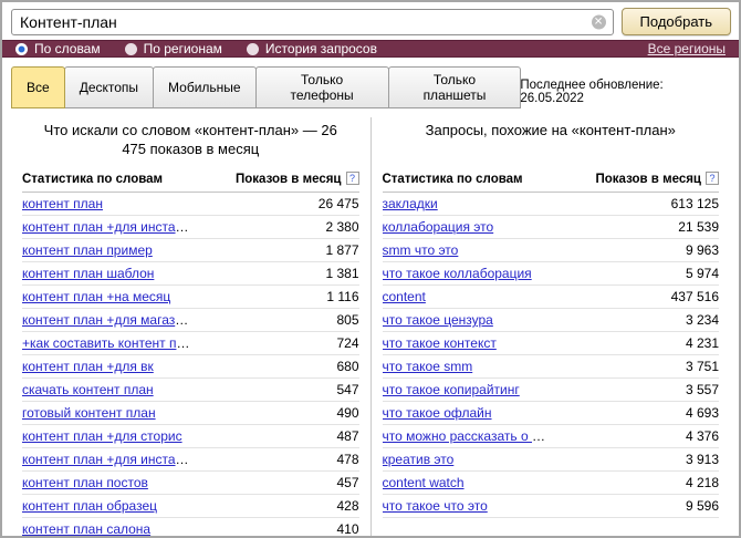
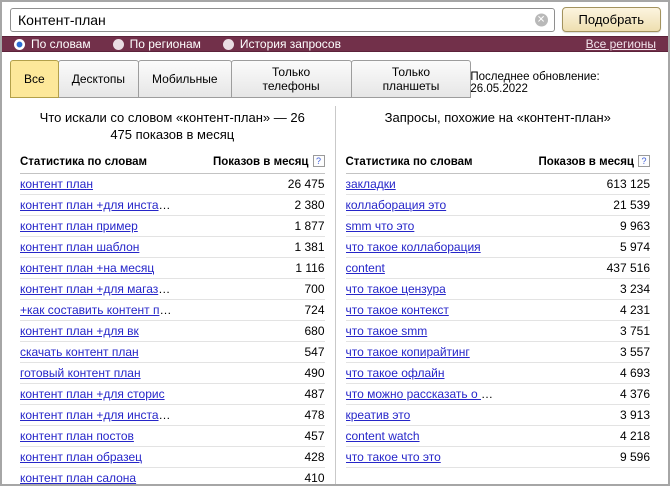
  Контент-план
  ✕
  Подобрать
  По словам
  По регионам
  История запросов
  Все регионы
  Все
  Десктопы
  Мобильные
  Только телефоны
  Только планшеты
  Последнее обновление: 26.05.2022
  Что искали со словом «контент-план» — 26 475 показов в месяц
  Статистика по словам	Показов в месяц ?
  контент план	26 475
  контент план +для инстагр	2 380
  контент план пример	1 877
  контент план шаблон	1 381
  контент план +на месяц	1 116
- контент план +для магазин	805
+ контент план +для магазин	700
  +как составить контент пла	724
  контент план +для вк	680
  скачать контент план	547
  готовый контент план	490
  контент план +для сторис	487
  контент план +для инстагр	478
  контент план постов	457
  контент план образец	428
  контент план салона	410
  Запросы, похожие на «контент-план»
  Статистика по словам	Показов в месяц ?
  закладки	613 125
  коллаборация это	21 539
  smm что это	9 963
  что такое коллаборация	5 974
  content	437 516
  что такое цензура	3 234
  что такое контекст	4 231
  что такое smm	3 751
  что такое копирайтинг	3 557
  что такое офлайн	4 693
  что можно рассказать о себ	4 376
  креатив это	3 913
  content watch	4 218
  что такое что это	9 596
